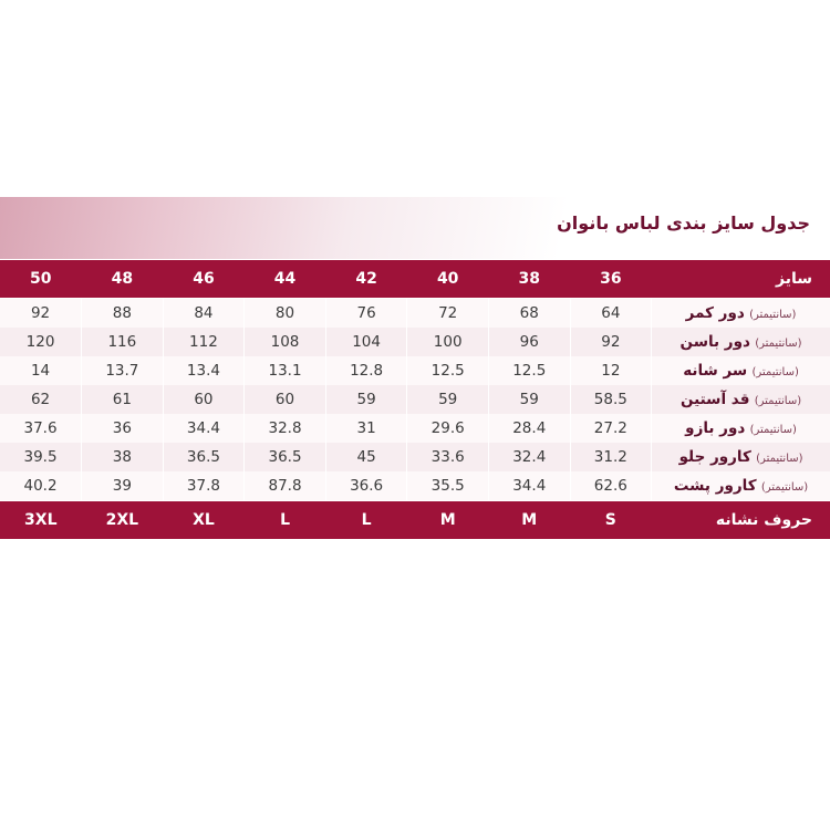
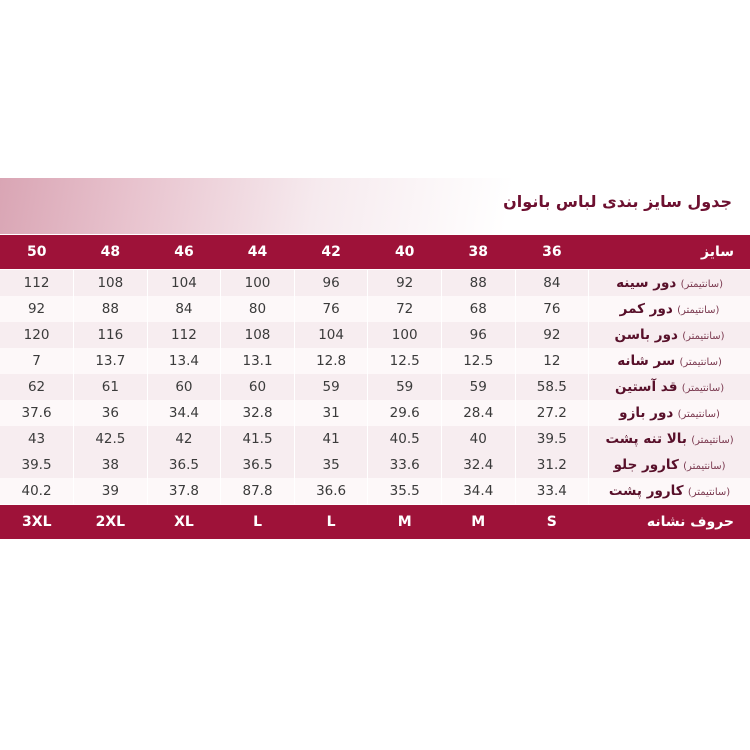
  جدول سایز بندی لباس بانوان
  50	48	46	44	42	40	38	36	سایز
+ 112	108	104	100	96	92	88	84	(سانتیمتر) دور سینه
- 92	88	84	80	76	72	68	64	(سانتیمتر) دور کمر
+ 92	88	84	80	76	72	68	76	(سانتیمتر) دور کمر
  120	116	112	108	104	100	96	92	(سانتیمتر) دور باسن
- 14	13.7	13.4	13.1	12.8	12.5	12.5	12	(سانتیمتر) سر شانه
+ 7	13.7	13.4	13.1	12.8	12.5	12.5	12	(سانتیمتر) سر شانه
  62	61	60	60	59	59	59	58.5	(سانتیمتر) قد آستین
  37.6	36	34.4	32.8	31	29.6	28.4	27.2	(سانتیمتر) دور بازو
+ 43	42.5	42	41.5	41	40.5	40	39.5	(سانتیمتر) بالا تنه پشت
- 39.5	38	36.5	36.5	45	33.6	32.4	31.2	(سانتیمتر) کارور جلو
+ 39.5	38	36.5	36.5	35	33.6	32.4	31.2	(سانتیمتر) کارور جلو
- 40.2	39	37.8	87.8	36.6	35.5	34.4	62.6	(سانتیمتر) کارور پشت
+ 40.2	39	37.8	87.8	36.6	35.5	34.4	33.4	(سانتیمتر) کارور پشت
  3XL	2XL	XL	L	L	M	M	S	حروف نشانه
